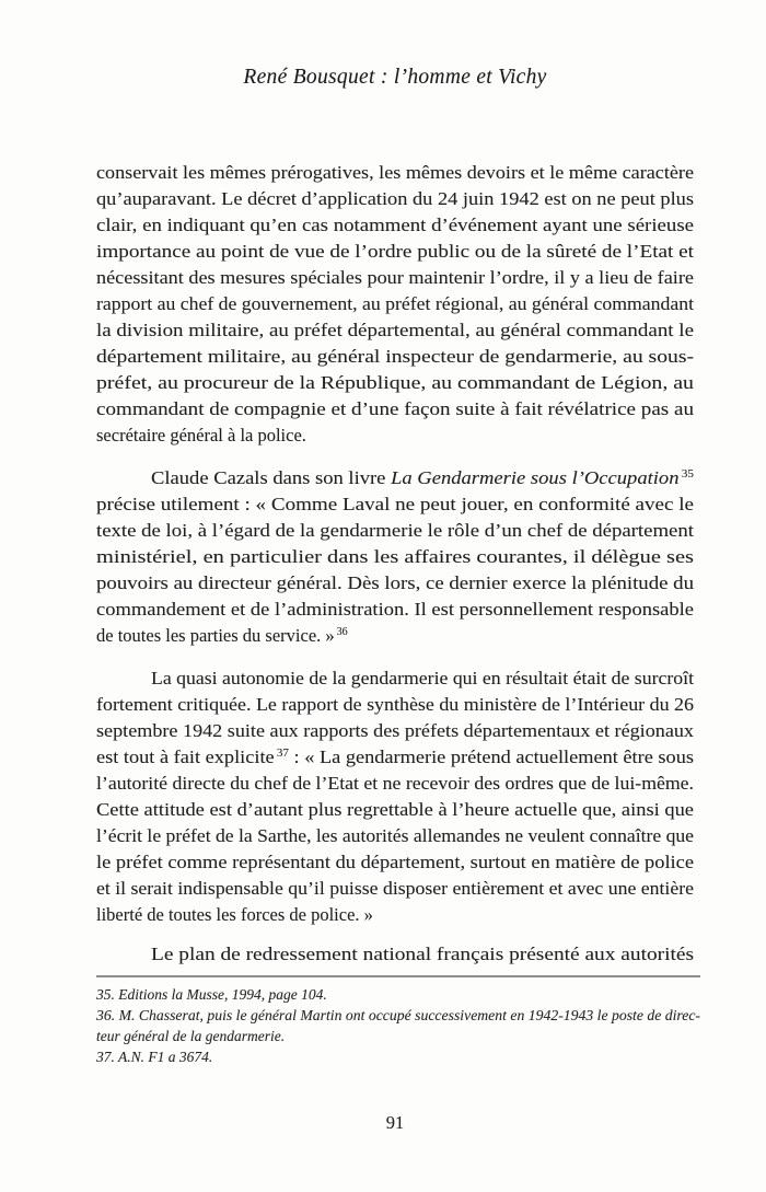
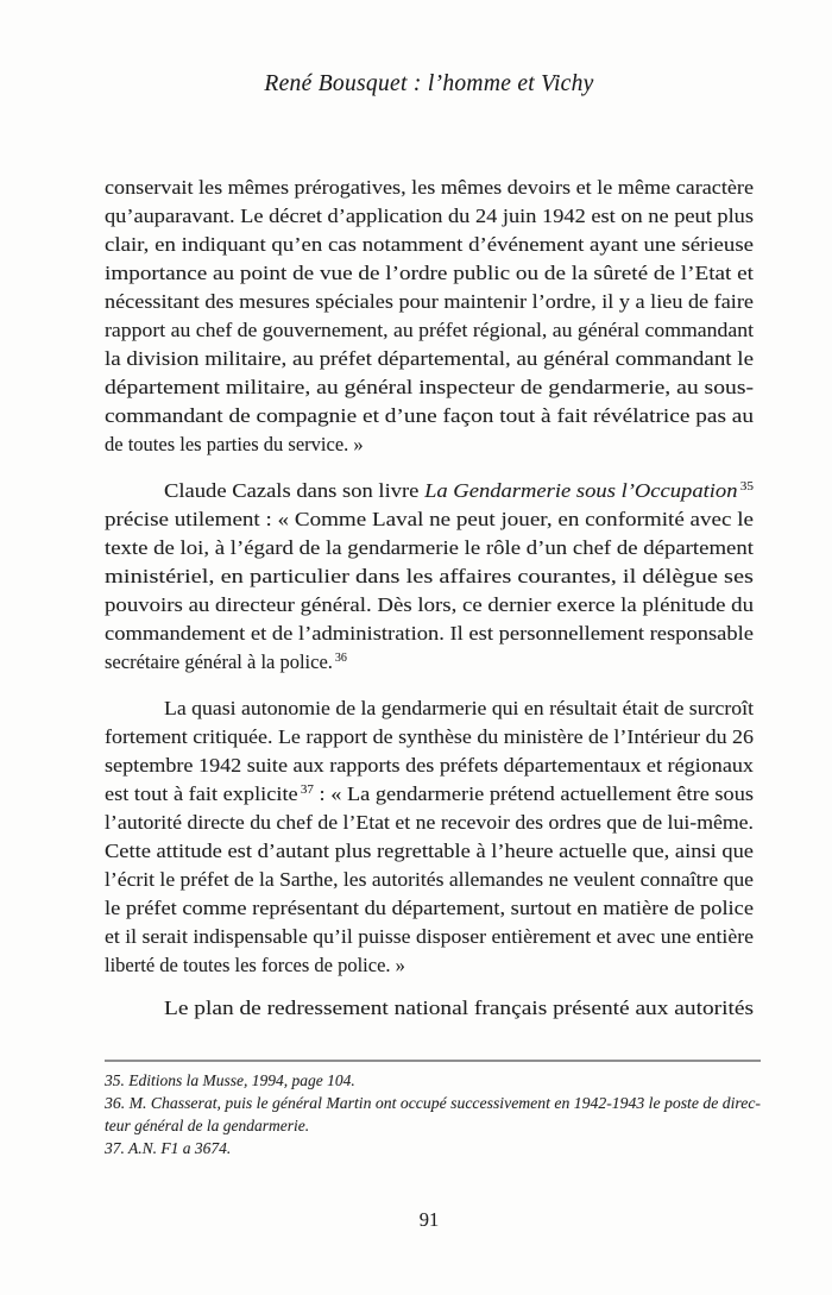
  René Bousquet : l’homme et Vichy
  conservait les mêmes prérogatives, les mêmes devoirs et le même caractère
  qu’auparavant. Le décret d’application du 24 juin 1942 est on ne peut plus
  clair, en indiquant qu’en cas notamment d’événement ayant une sérieuse
  importance au point de vue de l’ordre public ou de la sûreté de l’Etat et
  nécessitant des mesures spéciales pour maintenir l’ordre, il y a lieu de faire
  rapport au chef de gouvernement, au préfet régional, au général commandant
  la division militaire, au préfet départemental, au général commandant le
  département militaire, au général inspecteur de gendarmerie, au sous-
- préfet, au procureur de la République, au commandant de Légion, au
- commandant de compagnie et d’une façon suite à fait révélatrice pas au
+ commandant de compagnie et d’une façon tout à fait révélatrice pas au
- secrétaire général à la police.
+ de toutes les parties du service. »
  Claude Cazals dans son livre La Gendarmerie sous l’Occupation 35
  précise utilement : « Comme Laval ne peut jouer, en conformité avec le
  texte de loi, à l’égard de la gendarmerie le rôle d’un chef de département
  ministériel, en particulier dans les affaires courantes, il délègue ses
  pouvoirs au directeur général. Dès lors, ce dernier exerce la plénitude du
  commandement et de l’administration. Il est personnellement responsable
- de toutes les parties du service. » 36
+ secrétaire général à la police. 36
  La quasi autonomie de la gendarmerie qui en résultait était de surcroît
  fortement critiquée. Le rapport de synthèse du ministère de l’Intérieur du 26
  septembre 1942 suite aux rapports des préfets départementaux et régionaux
  est tout à fait explicite 37 : « La gendarmerie prétend actuellement être sous
  l’autorité directe du chef de l’Etat et ne recevoir des ordres que de lui-même.
  Cette attitude est d’autant plus regrettable à l’heure actuelle que, ainsi que
  l’écrit le préfet de la Sarthe, les autorités allemandes ne veulent connaître que
  le préfet comme représentant du département, surtout en matière de police
  et il serait indispensable qu’il puisse disposer entièrement et avec une entière
  liberté de toutes les forces de police. »
  Le plan de redressement national français présenté aux autorités
  35. Editions la Musse, 1994, page 104.
  36. M. Chasserat, puis le général Martin ont occupé successivement en 1942-1943 le poste de direc-
  teur général de la gendarmerie.
  37. A.N. F1 a 3674.
  91
